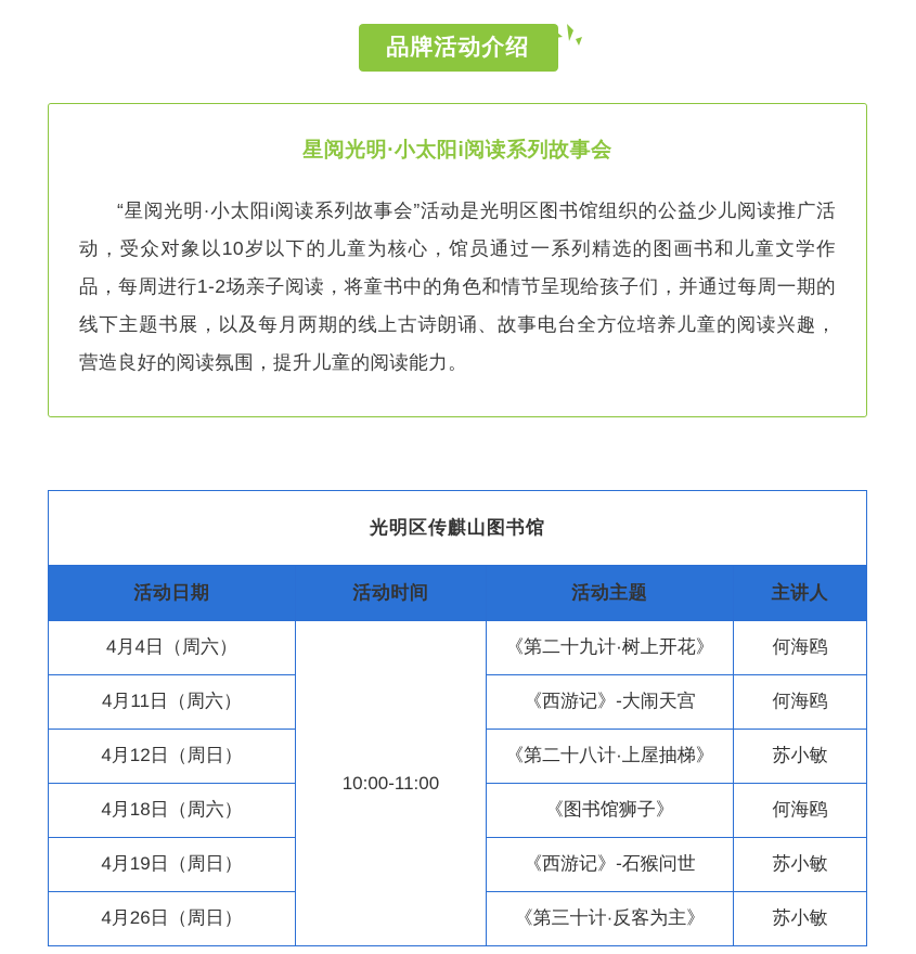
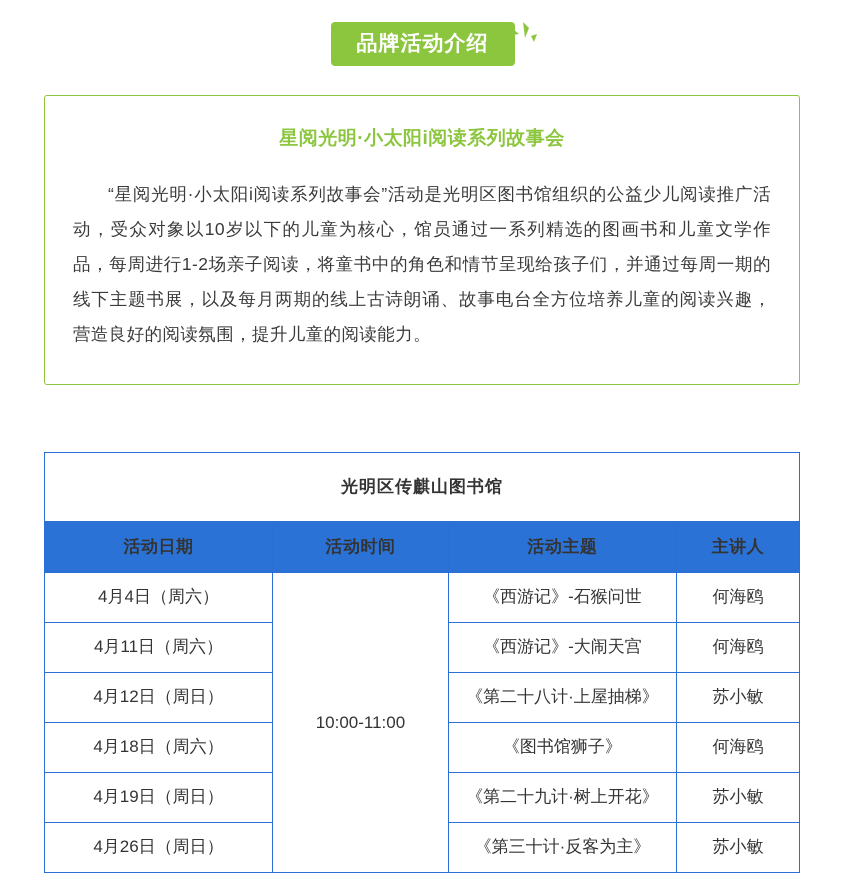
  品牌活动介绍
  星阅光明·小太阳i阅读系列故事会
  “星阅光明·小太阳i阅读系列故事会”活动是光明区图书馆组织的公益少儿阅读推广活动，受众对象以10岁以下的儿童为核心，馆员通过一系列精选的图画书和儿童文学作品，每周进行1-2场亲子阅读，将童书中的角色和情节呈现给孩子们，并通过每周一期的线下主题书展，以及每月两期的线上古诗朗诵、故事电台全方位培养儿童的阅读兴趣，营造良好的阅读氛围，提升儿童的阅读能力。
  光明区传麒山图书馆
  活动日期	活动时间	活动主题	主讲人
- 4月4日（周六）	10:00-11:00	《第二十九计·树上开花》	何海鸥
+ 4月4日（周六）	10:00-11:00	《西游记》-石猴问世	何海鸥
  4月11日（周六）	《西游记》-大闹天宫	何海鸥
  4月12日（周日）	《第二十八计·上屋抽梯》	苏小敏
  4月18日（周六）	《图书馆狮子》	何海鸥
- 4月19日（周日）	《西游记》-石猴问世	苏小敏
+ 4月19日（周日）	《第二十九计·树上开花》	苏小敏
  4月26日（周日）	《第三十计·反客为主》	苏小敏
